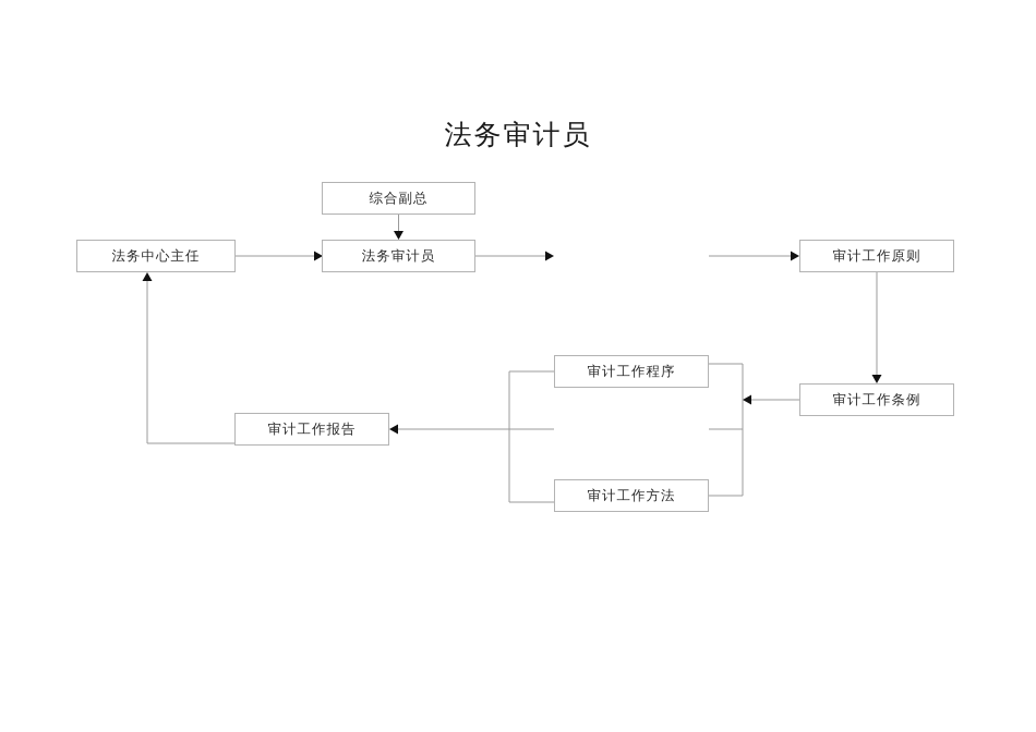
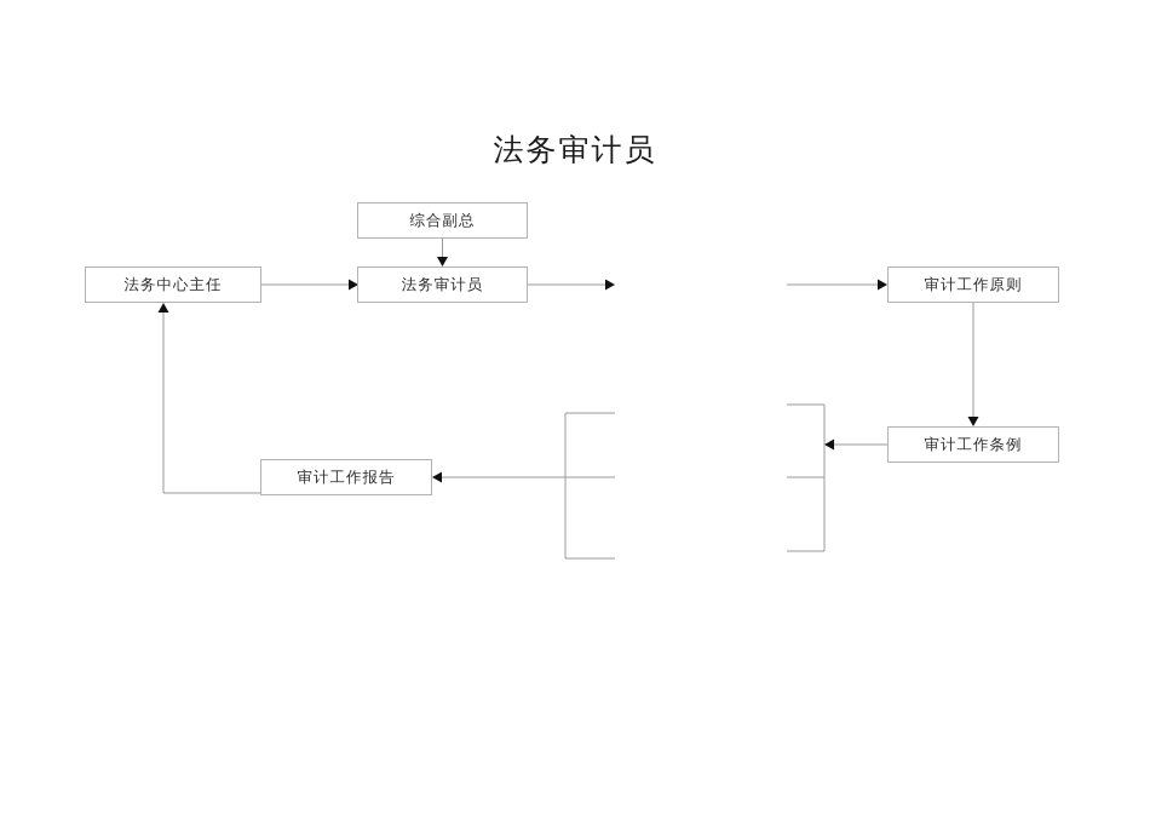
  法务审计员
  法务中心主任
  综合副总
  法务审计员
  审计工作原则
  审计工作条例
- 审计工作程序
- 审计工作方法
  审计工作报告
